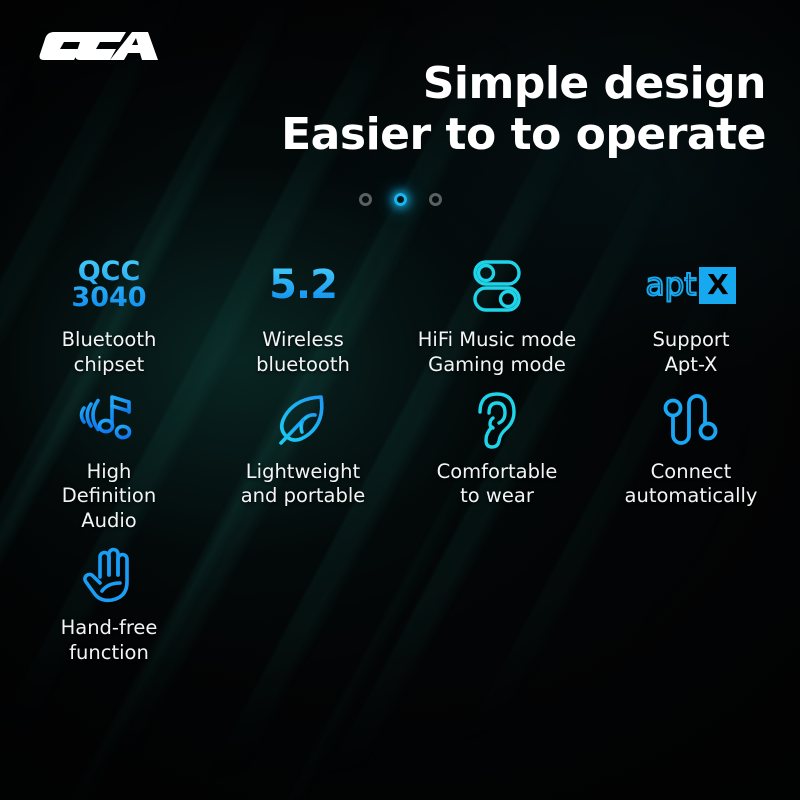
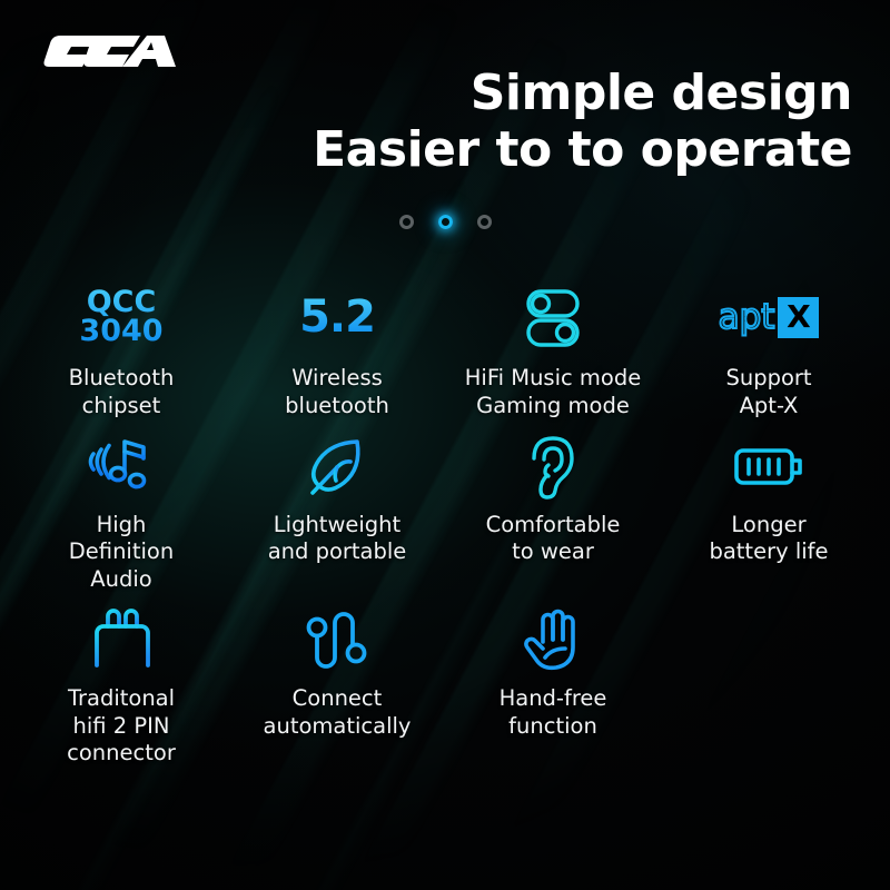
  Simple design
  Easier to to operate
  QCC
  3040
  Bluetooth
  chipset
  5.2
  Wireless
  bluetooth
  HiFi Music mode
  Gaming mode
  apt
  X
  Support
  Apt-X
  High
  Definition
  Audio
  Lightweight
  and portable
  Comfortable
  to wear
+ Longer
+ battery life
+ Traditonal
+ hifi 2 PIN
+ connector
  Connect
  automatically
  Hand-free
  function
